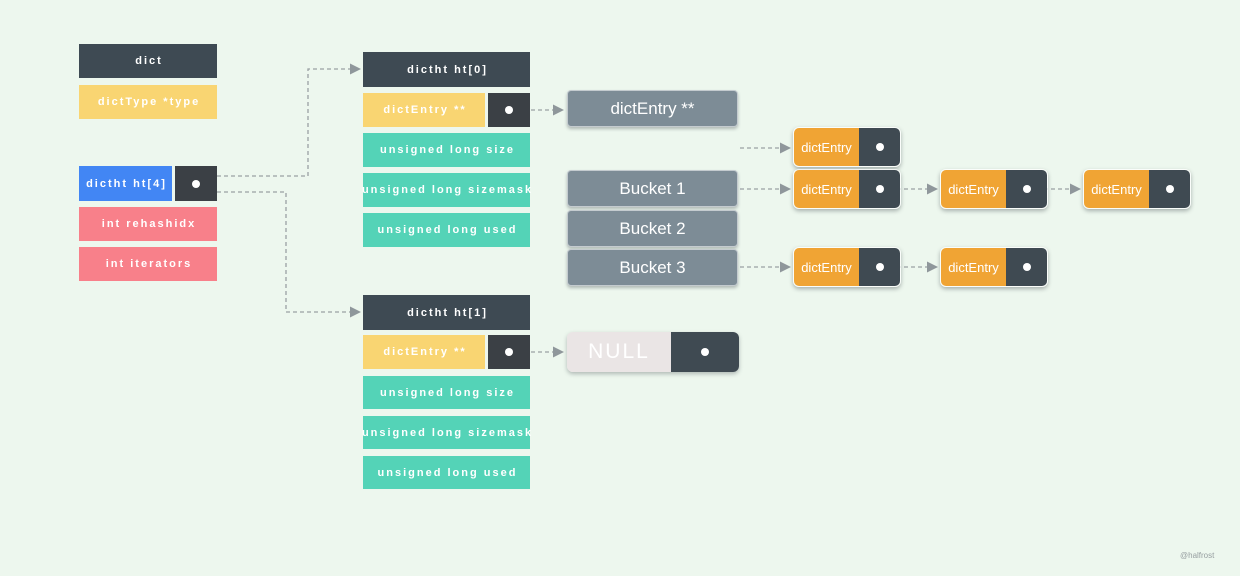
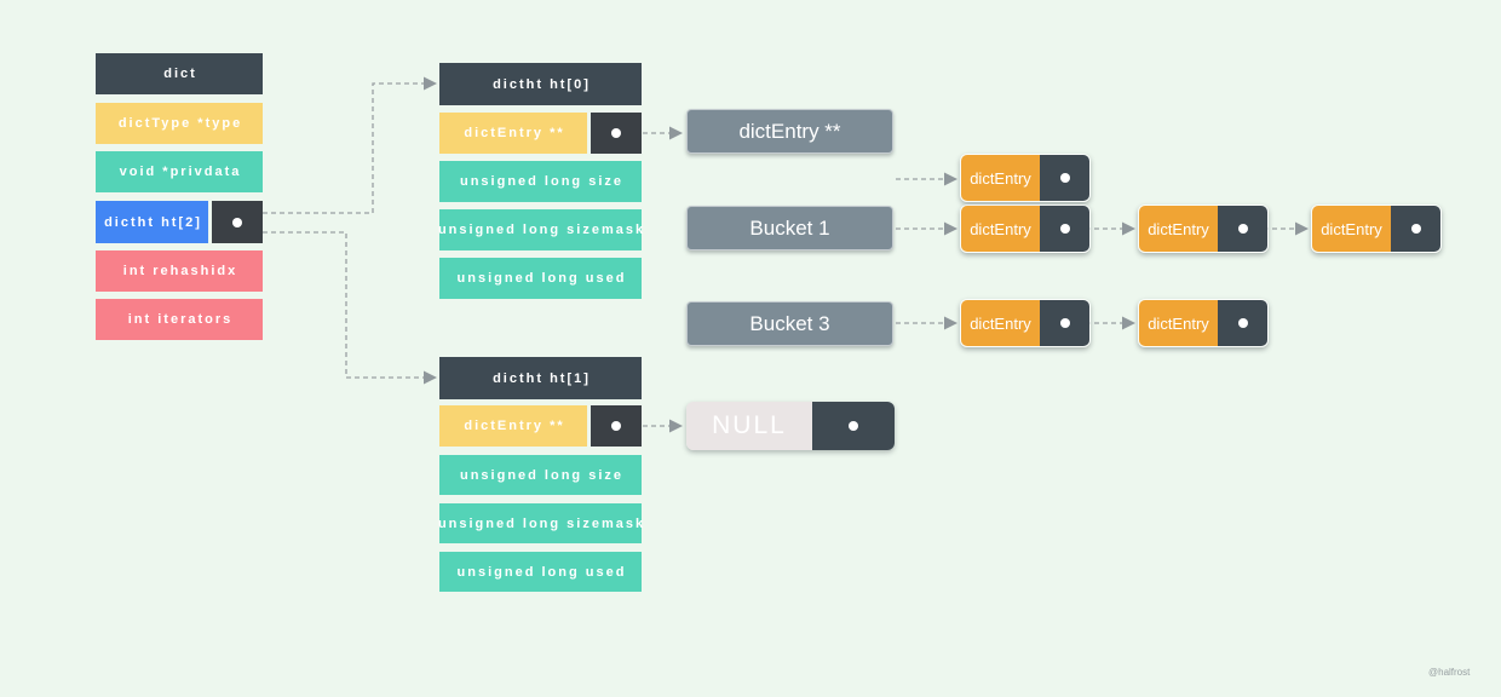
  dict
  dictType *type
+ void *privdata
- dictht ht[4]
+ dictht ht[2]
  int rehashidx
  int iterators
  dictht ht[0]
  dictEntry **
  unsigned long size
  unsigned long sizemask
  unsigned long used
  dictht ht[1]
  dictEntry **
  unsigned long size
  unsigned long sizemask
  unsigned long used
  dictEntry **
  Bucket 1
- Bucket 2
  Bucket 3
  dictEntry
  dictEntry
  dictEntry
  dictEntry
  dictEntry
  dictEntry
  NULL
  @halfrost
